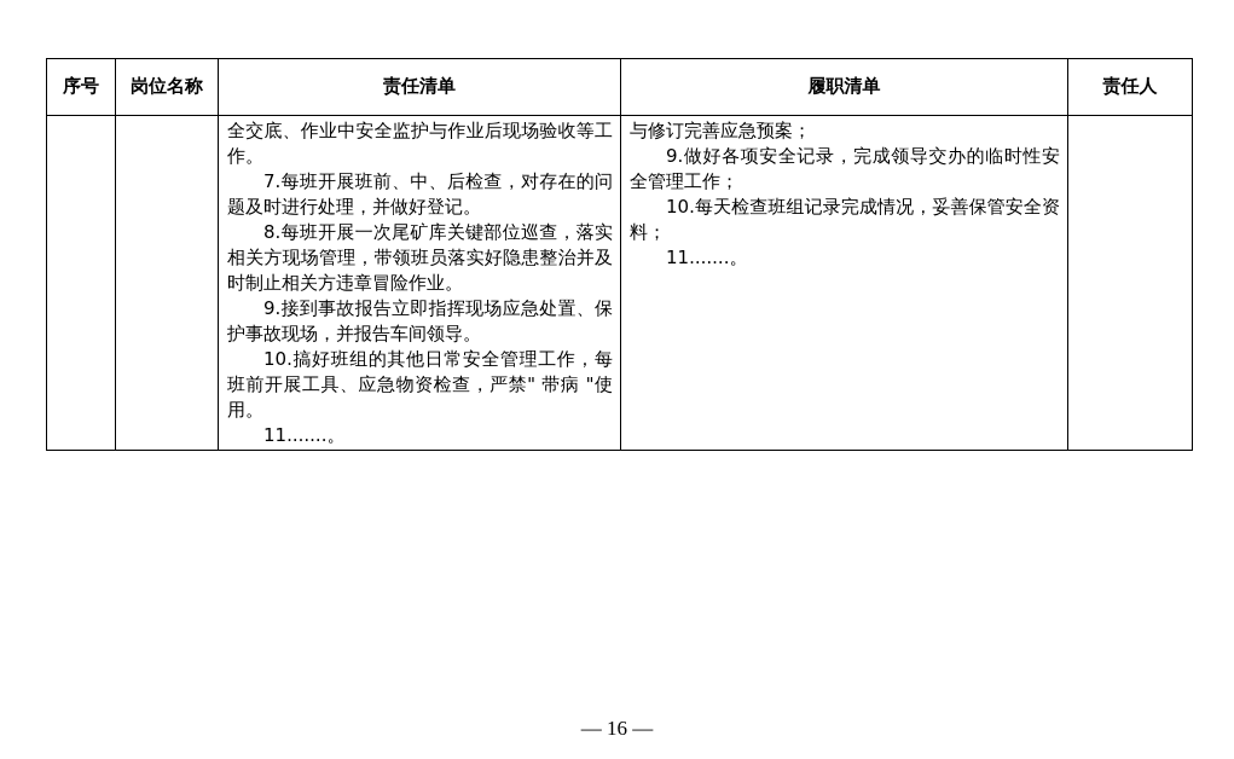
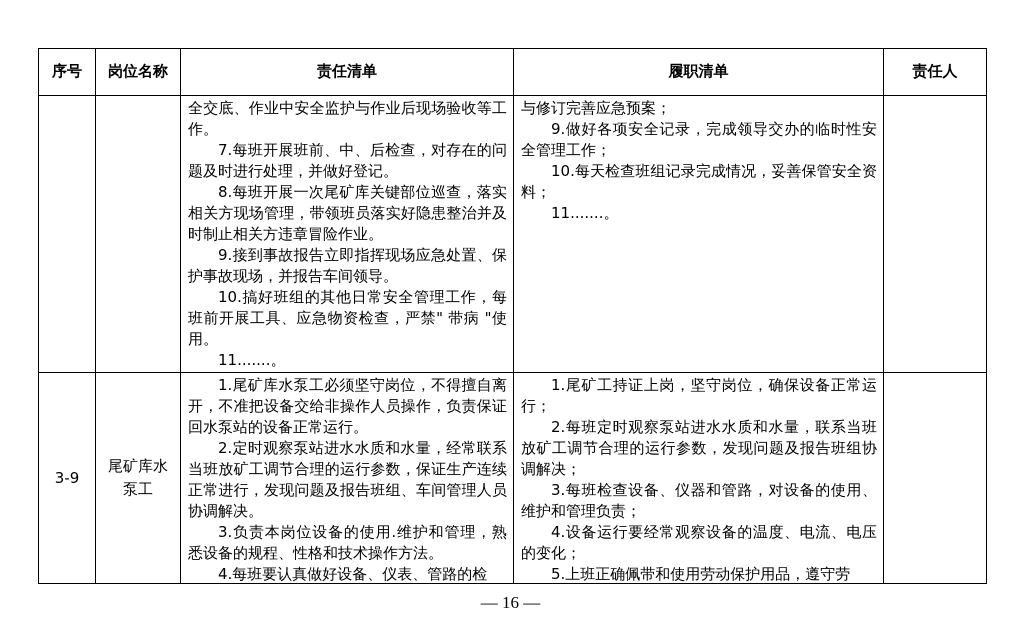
  序号	岗位名称	责任清单	履职清单	责任人
  		全交底、作业中安全监护与作业后现场验收等工作。 7.每班开展班前、中、后检查，对存在的问题及时进行处理，并做好登记。 8.每班开展一次尾矿库关键部位巡查，落实相关方现场管理，带领班员落实好隐患整治并及时制止相关方违章冒险作业。 9.接到事故报告立即指挥现场应急处置、保护事故现场，并报告车间领导。 10.搞好班组的其他日常安全管理工作，每班前开展工具、应急物资检查，严禁" 带病 "使用。 11.......。	与修订完善应急预案； 9.做好各项安全记录，完成领导交办的临时性安全管理工作； 10.每天检查班组记录完成情况，妥善保管安全资料； 11.......。
+ 3-9	尾矿库水泵工	1.尾矿库水泵工必须坚守岗位，不得擅自离开，不准把设备交给非操作人员操作，负责保证回水泵站的设备正常运行。 2.定时观察泵站进水水质和水量，经常联系当班放矿工调节合理的运行参数，保证生产连续正常进行，发现问题及报告班组、车间管理人员协调解决。 3.负责本岗位设备的使用.维护和管理，熟悉设备的规程、性格和技术操作方法。 4.每班要认真做好设备、仪表、管路的检	1.尾矿工持证上岗，坚守岗位，确保设备正常运行； 2.每班定时观察泵站进水水质和水量，联系当班放矿工调节合理的运行参数，发现问题及报告班组协调解决； 3.每班检查设备、仪器和管路，对设备的使用、维护和管理负责； 4.设备运行要经常观察设备的温度、电流、电压的变化； 5.上班正确佩带和使用劳动保护用品，遵守劳
  — 16 —
